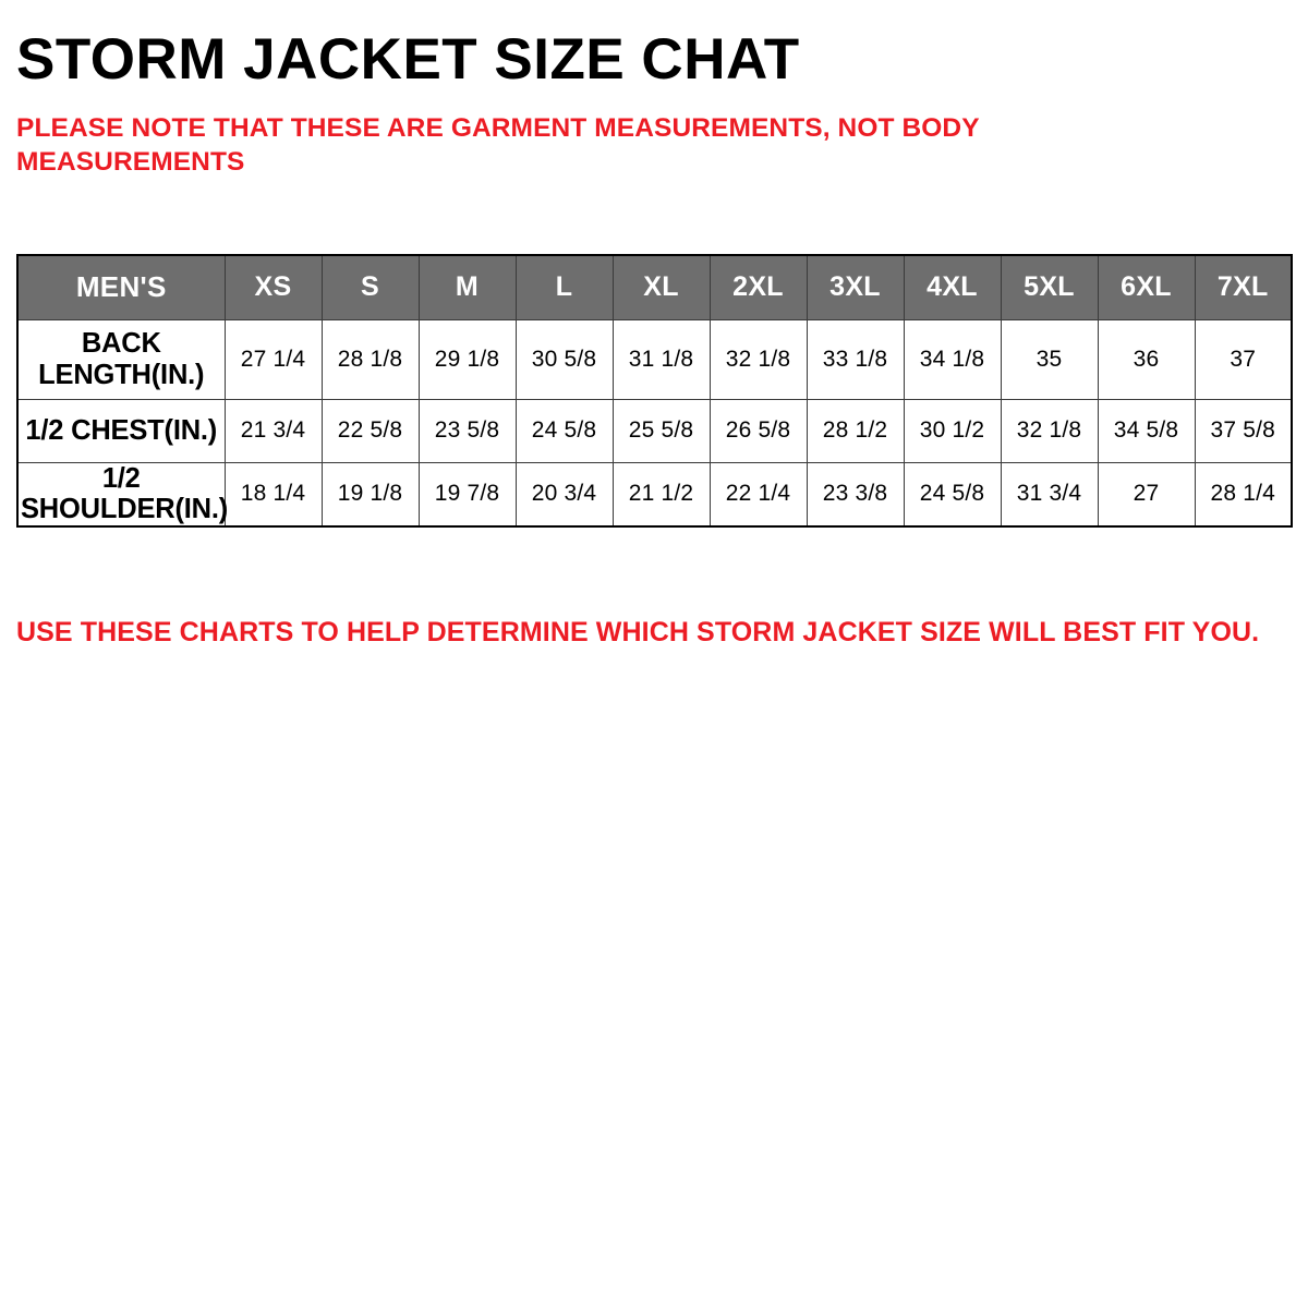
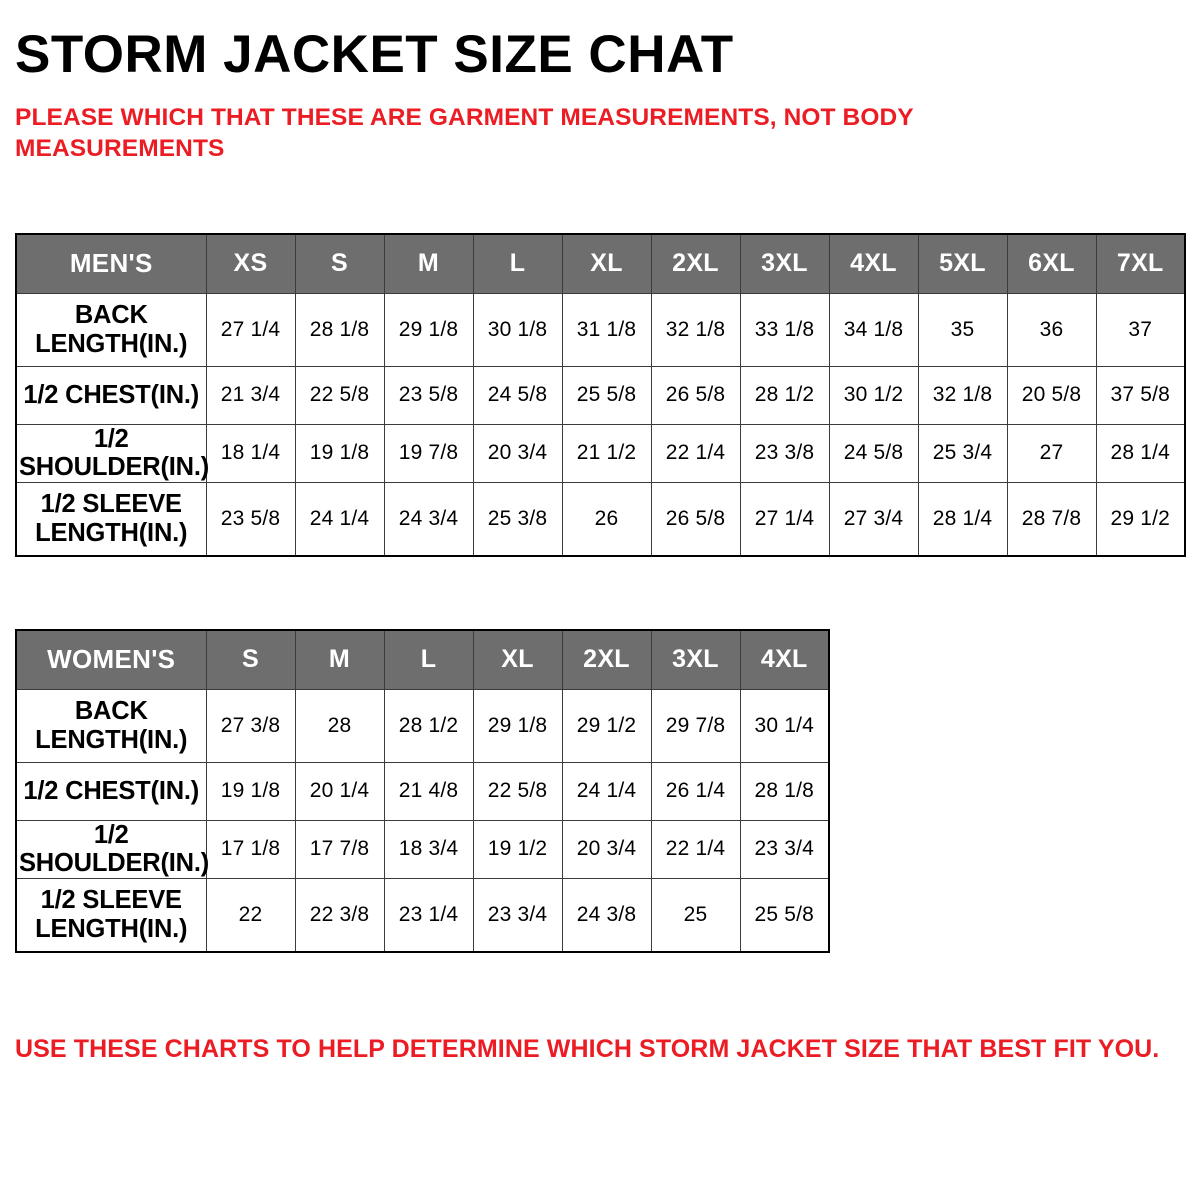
  STORM JACKET SIZE CHAT
- PLEASE NOTE THAT THESE ARE GARMENT MEASUREMENTS, NOT BODY MEASUREMENTS
+ PLEASE WHICH THAT THESE ARE GARMENT MEASUREMENTS, NOT BODY MEASUREMENTS
  MEN'S	XS	S	M	L	XL	2XL	3XL	4XL	5XL	6XL	7XL
- BACKLENGTH(IN.)	27 1/4	28 1/8	29 1/8	30 5/8	31 1/8	32 1/8	33 1/8	34 1/8	35	36	37
+ BACKLENGTH(IN.)	27 1/4	28 1/8	29 1/8	30 1/8	31 1/8	32 1/8	33 1/8	34 1/8	35	36	37
- 1/2 CHEST(IN.)	21 3/4	22 5/8	23 5/8	24 5/8	25 5/8	26 5/8	28 1/2	30 1/2	32 1/8	34 5/8	37 5/8
+ 1/2 CHEST(IN.)	21 3/4	22 5/8	23 5/8	24 5/8	25 5/8	26 5/8	28 1/2	30 1/2	32 1/8	20 5/8	37 5/8
- 1/2 SHOULDER(IN.)	18 1/4	19 1/8	19 7/8	20 3/4	21 1/2	22 1/4	23 3/8	24 5/8	31 3/4	27	28 1/4
+ 1/2 SHOULDER(IN.)	18 1/4	19 1/8	19 7/8	20 3/4	21 1/2	22 1/4	23 3/8	24 5/8	25 3/4	27	28 1/4
+ 1/2 SLEEVELENGTH(IN.)	23 5/8	24 1/4	24 3/4	25 3/8	26	26 5/8	27 1/4	27 3/4	28 1/4	28 7/8	29 1/2
+ WOMEN'S	S	M	L	XL	2XL	3XL	4XL
+ BACKLENGTH(IN.)	27 3/8	28	28 1/2	29 1/8	29 1/2	29 7/8	30 1/4
+ 1/2 CHEST(IN.)	19 1/8	20 1/4	21 4/8	22 5/8	24 1/4	26 1/4	28 1/8
+ 1/2 SHOULDER(IN.)	17 1/8	17 7/8	18 3/4	19 1/2	20 3/4	22 1/4	23 3/4
+ 1/2 SLEEVELENGTH(IN.)	22	22 3/8	23 1/4	23 3/4	24 3/8	25	25 5/8
- USE THESE CHARTS TO HELP DETERMINE WHICH STORM JACKET SIZE WILL BEST FIT YOU.
+ USE THESE CHARTS TO HELP DETERMINE WHICH STORM JACKET SIZE THAT BEST FIT YOU.
